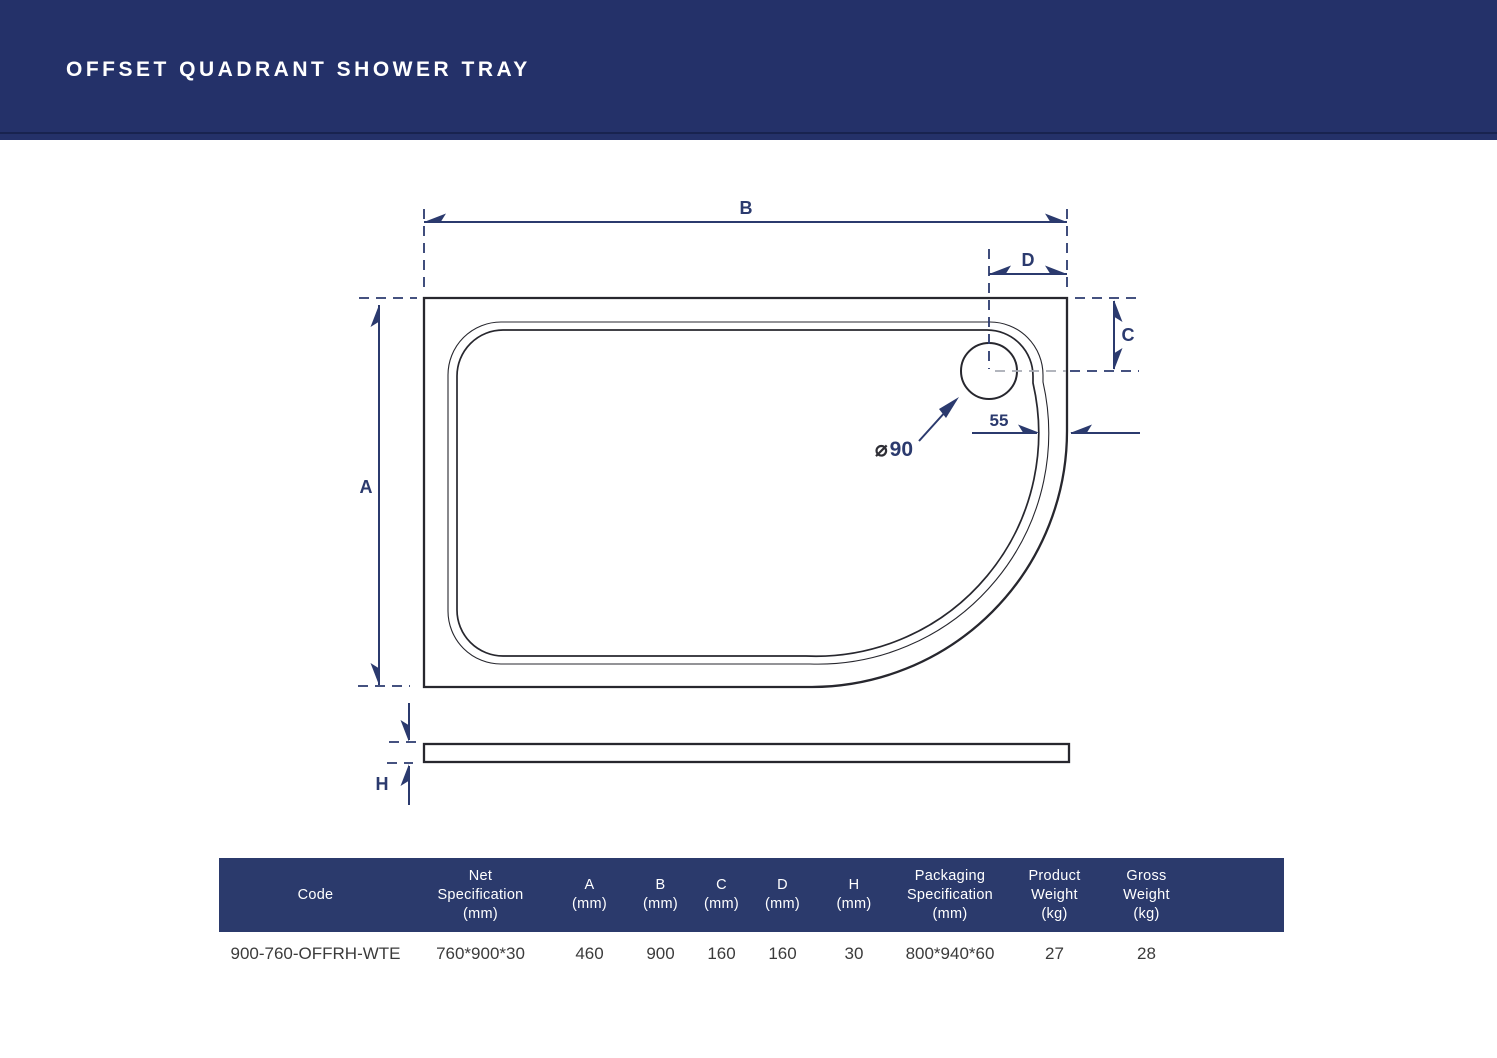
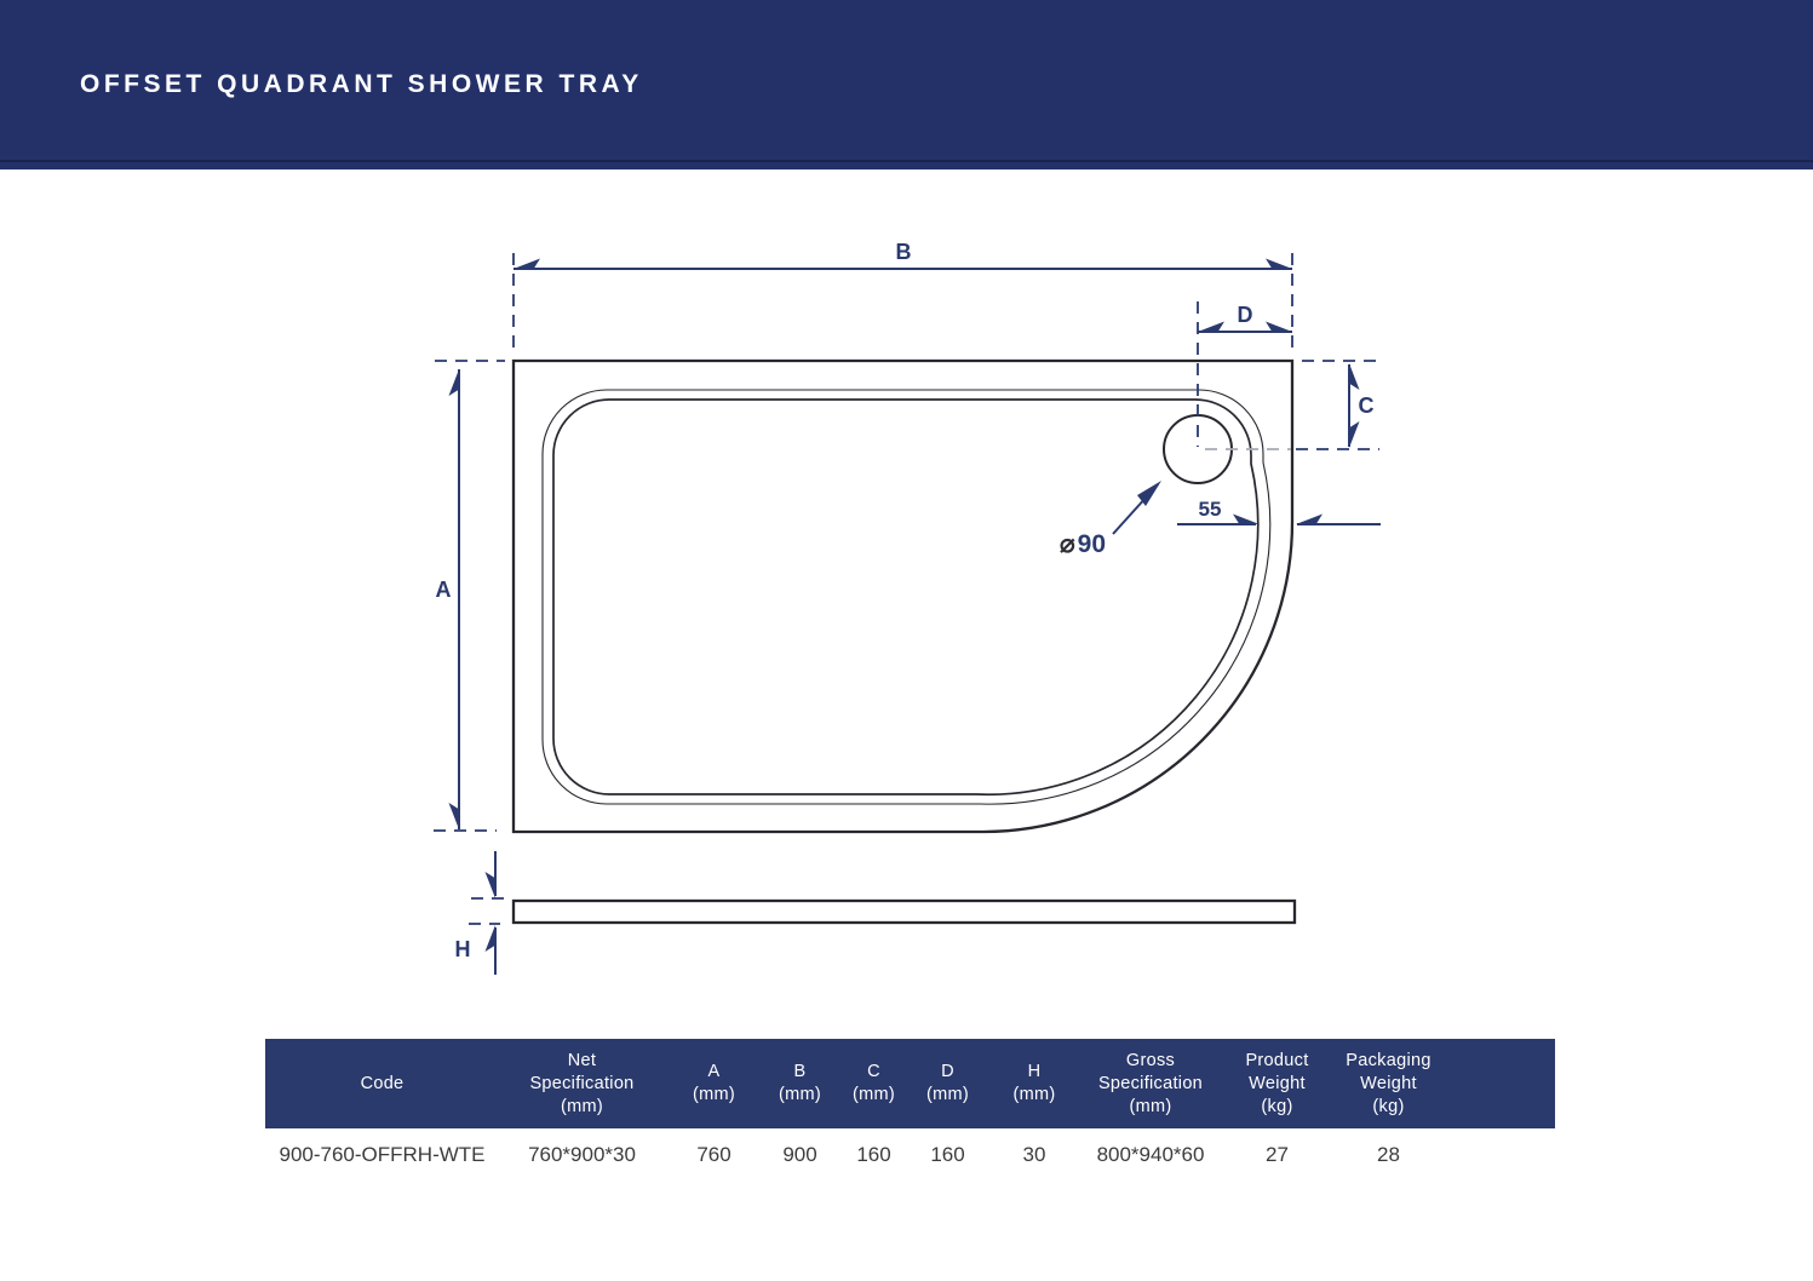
  OFFSET QUADRANT SHOWER TRAY
  B
  D
  C
  A
  55
  ⌀90
  H
  Code
  Net
  Specification
  (mm)
  A
  (mm)
  B
  (mm)
  C
  (mm)
  D
  (mm)
  H
  (mm)
- Packaging
+ Gross
  Specification
  (mm)
  Product
  Weight
  (kg)
- Gross
+ Packaging
  Weight
  (kg)
  900-760-OFFRH-WTE
  760*900*30
- 460
+ 760
  900
  160
  160
  30
  800*940*60
  27
  28
